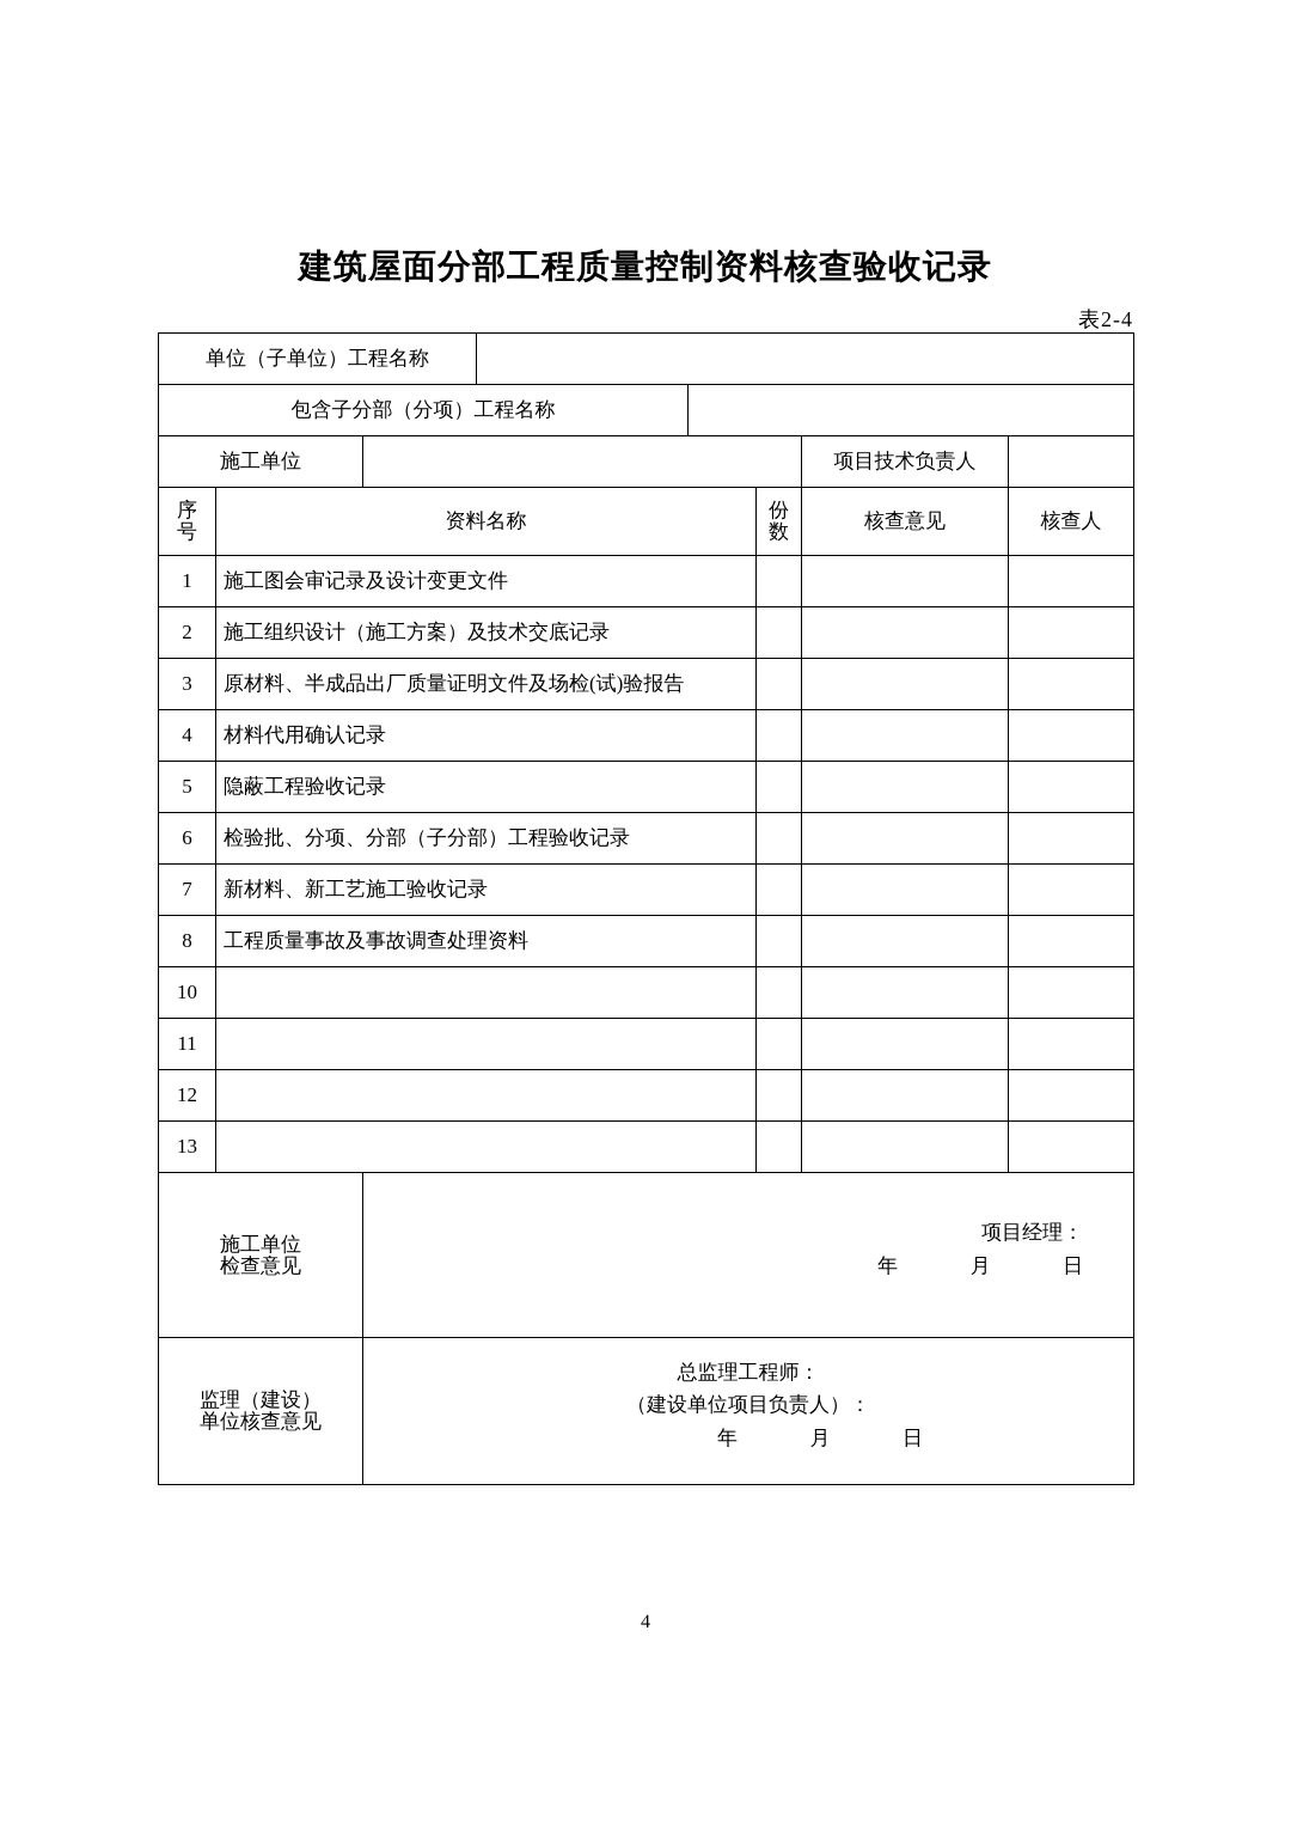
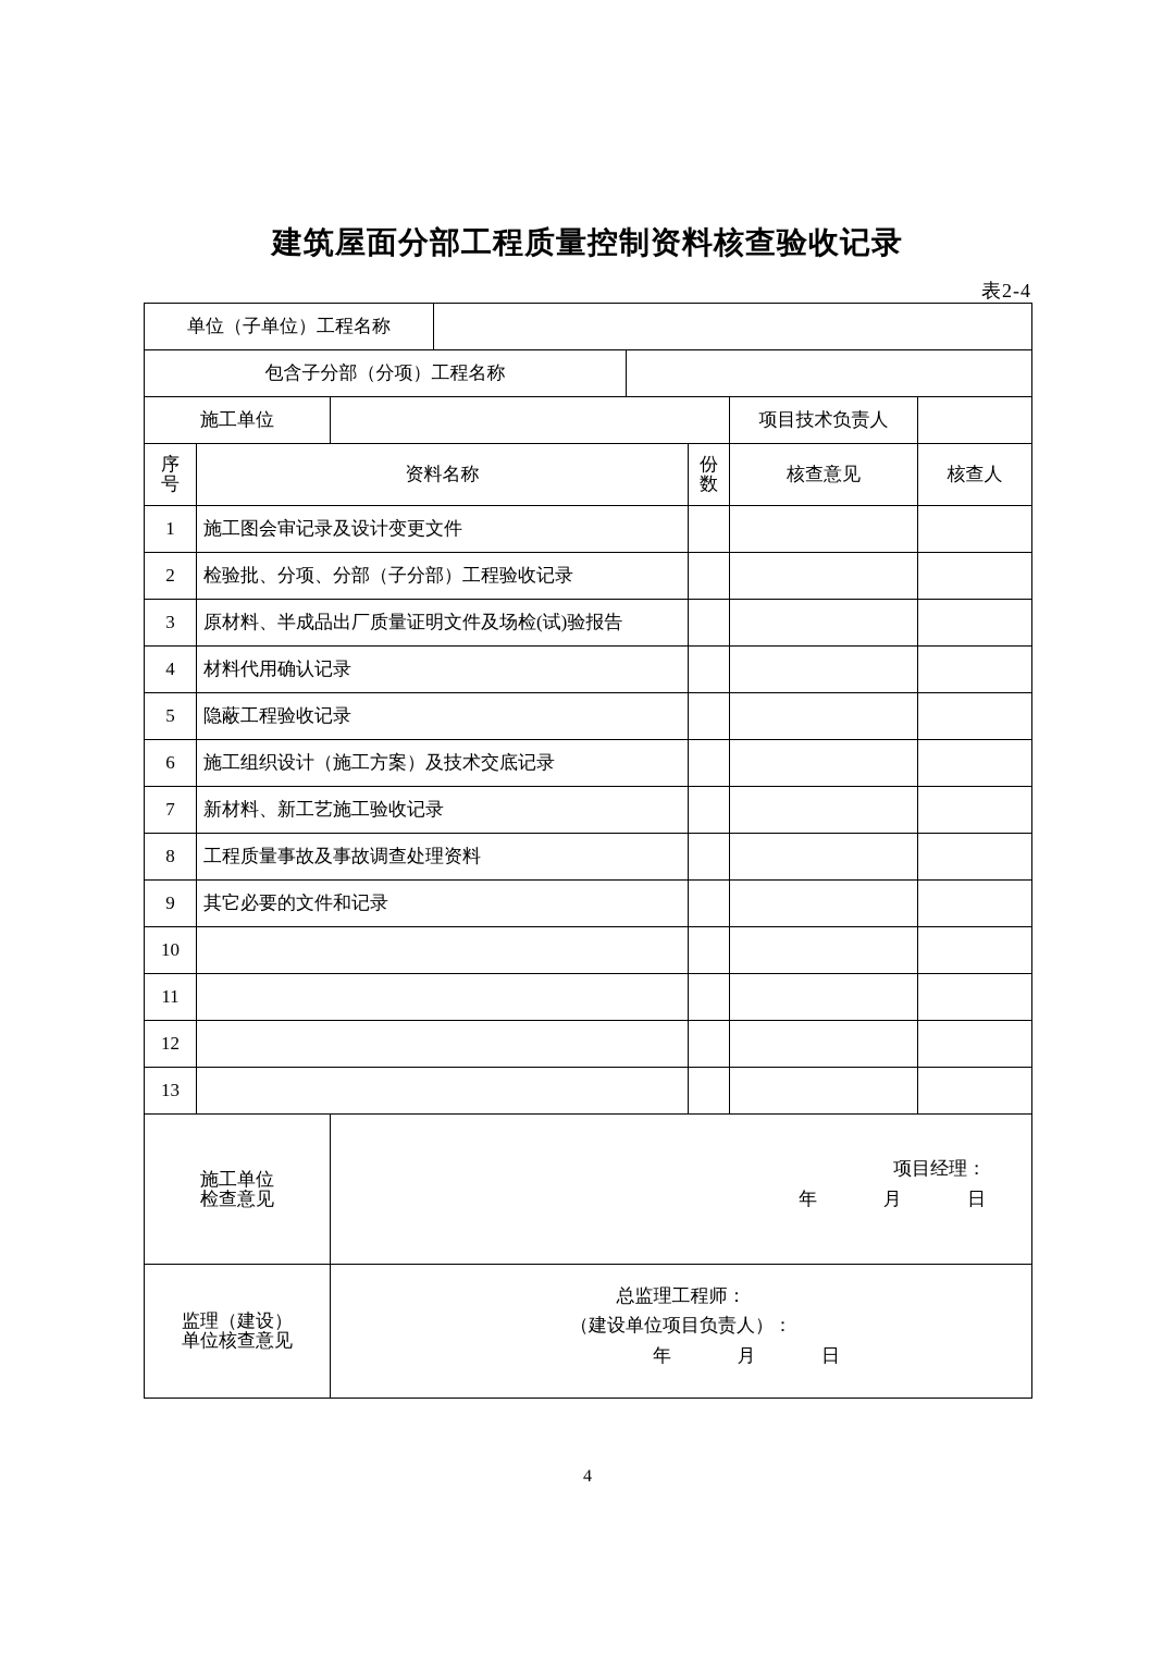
  建筑屋面分部工程质量控制资料核查验收记录
  表2-4
  单位（子单位）工程名称
  包含子分部（分项）工程名称
  施工单位		项目技术负责人
  序 号	资料名称	份 数	核查意见	核查人
  1	施工图会审记录及设计变更文件
- 2	施工组织设计（施工方案）及技术交底记录
+ 2	检验批、分项、分部（子分部）工程验收记录
  3	原材料、半成品出厂质量证明文件及场检(试)验报告
  4	材料代用确认记录
  5	隐蔽工程验收记录
- 6	检验批、分项、分部（子分部）工程验收记录
+ 6	施工组织设计（施工方案）及技术交底记录
  7	新材料、新工艺施工验收记录
  8	工程质量事故及事故调查处理资料
+ 9	其它必要的文件和记录
  10
  11
  12
  13
  施工单位 检查意见	项目经理： 年 月 日
  监理（建设） 单位核查意见	总监理工程师： （建设单位项目负责人）： 年 月 日
  4
